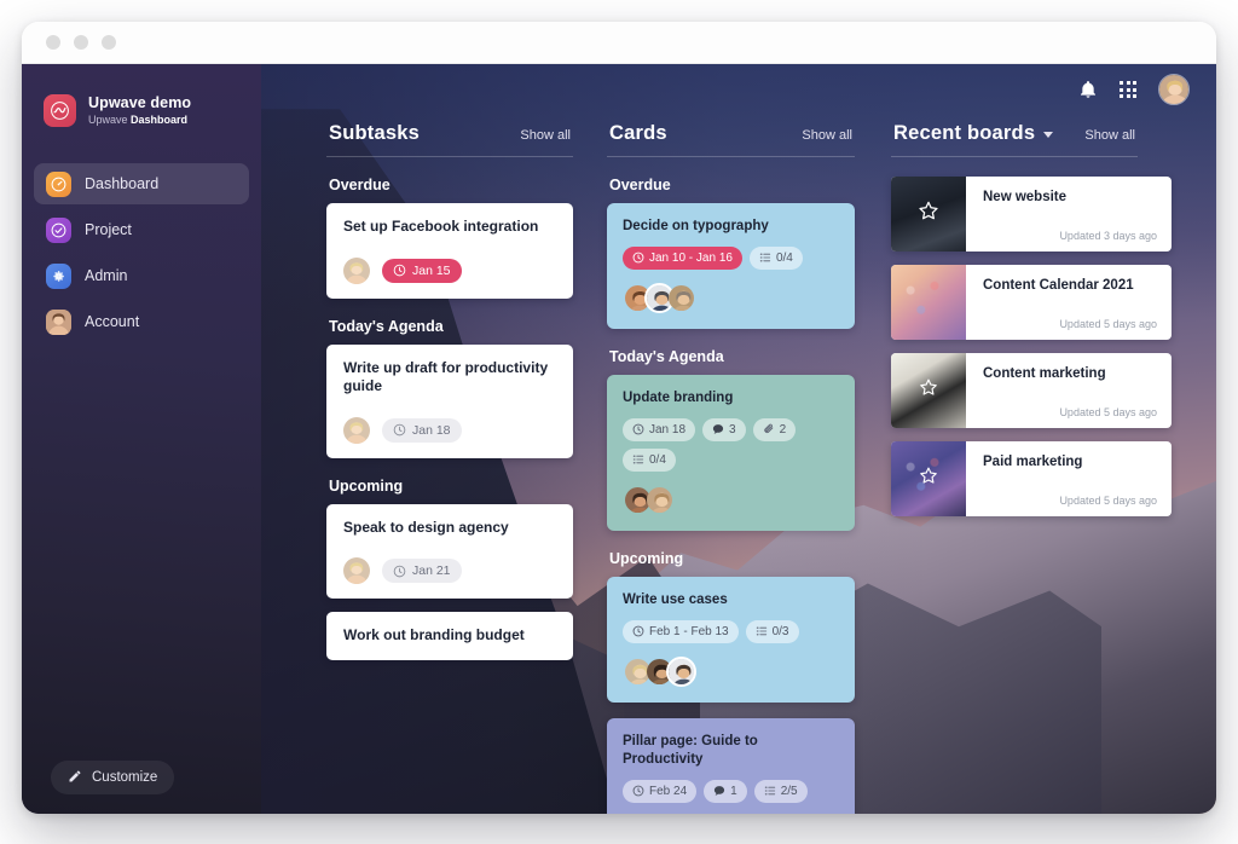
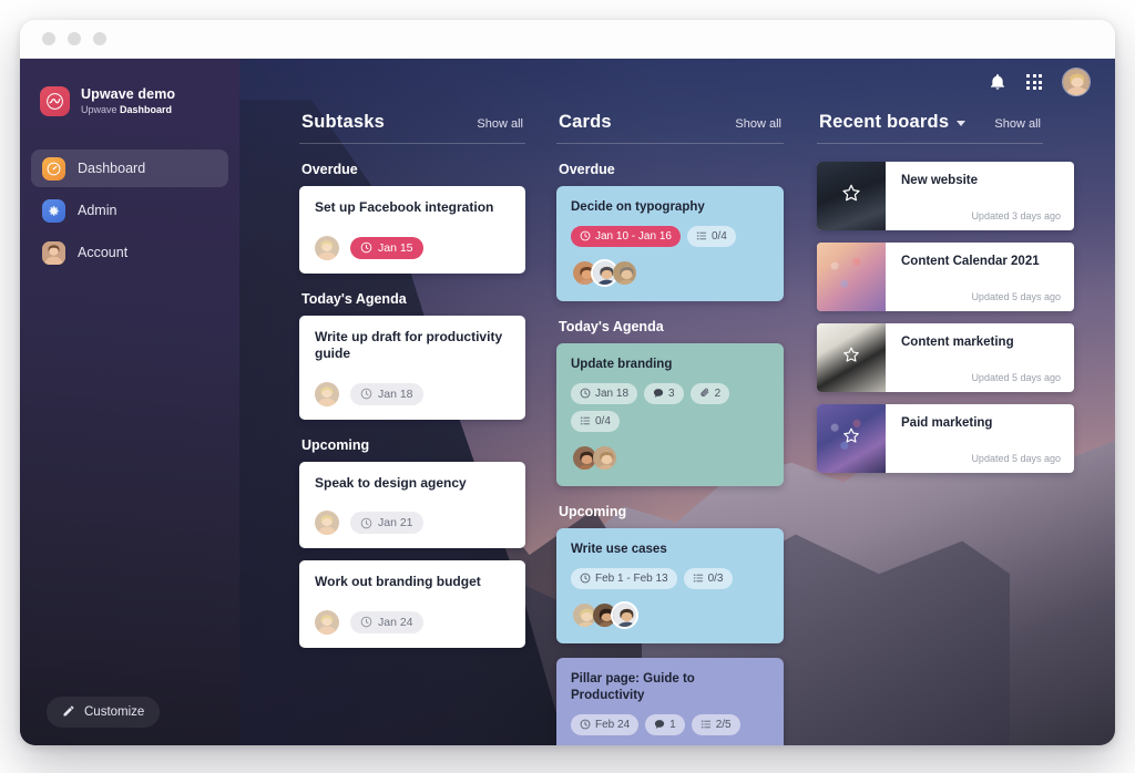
  Upwave demo
  Upwave Dashboard
  Dashboard
- Project
  Admin
  Account
  Customize
  Subtasks
  Show all
  Overdue
  Set up Facebook integration
  Jan 15
  Today's Agenda
  Write up draft for productivity guide
  Jan 18
  Upcoming
  Speak to design agency
  Jan 21
  Work out branding budget
+ Jan 24
  Cards
  Show all
  Overdue
  Decide on typography
  Jan 10 - Jan 16
  0/4
  Today's Agenda
  Update branding
  Jan 18
  3
  2
  0/4
  Upcoming
  Write use cases
  Feb 1 - Feb 13
  0/3
  Pillar page: Guide to Productivity
  Feb 24
  1
  2/5
  Recent boards
  Show all
  New website
  Updated 3 days ago
  Content Calendar 2021
  Updated 5 days ago
  Content marketing
  Updated 5 days ago
  Paid marketing
  Updated 5 days ago
